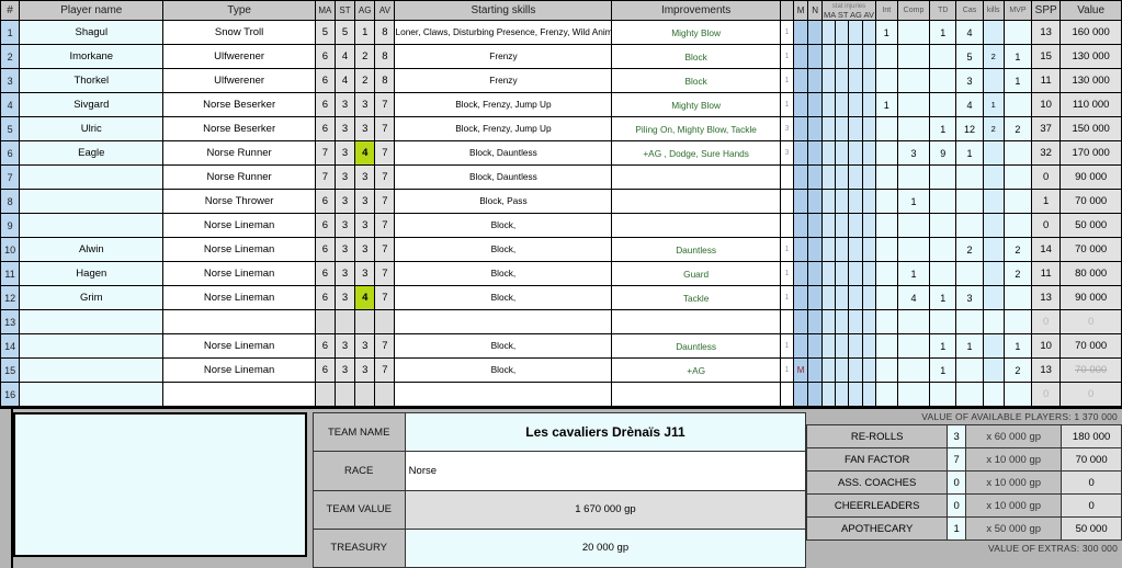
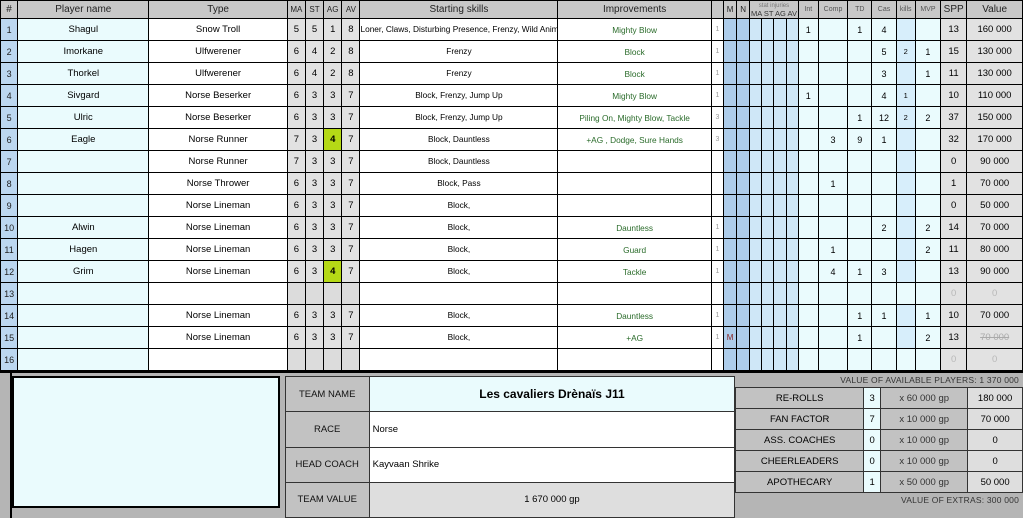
  1	Shagul	Snow Troll	5	5	1	8	Loner, Claws, Disturbing Presence, Frenzy, Wild Anim	Mighty Blow								1		1	4			13	160 000
  2	Imorkane	Ulfwerener	6	4	2	8	Frenzy	Block											5	2	1	15	130 000
  3	Thorkel	Ulfwerener	6	4	2	8	Frenzy	Block											3		1	11	130 000
  4	Sivgard	Norse Beserker	6	3	3	7	Block, Frenzy, Jump Up	Mighty Blow								1			4	1		10	110 000
  5	Ulric	Norse Beserker	6	3	3	7	Block, Frenzy, Jump Up	Piling On, Mighty Blow, Tackle										1	12	2	2	37	150 000
  6	Eagle	Norse Runner	7	3	4	7	Block, Dauntless	+AG , Dodge, Sure Hands									3	9	1			32	170 000
  7		Norse Runner	7	3	3	7	Block, Dauntless															0	90 000
  8		Norse Thrower	6	3	3	7	Block, Pass										1					1	70 000
  9		Norse Lineman	6	3	3	7	Block,															0	50 000
  10	Alwin	Norse Lineman	6	3	3	7	Block,	Dauntless											2		2	14	70 000
  11	Hagen	Norse Lineman	6	3	3	7	Block,	Guard									1				2	11	80 000
  12	Grim	Norse Lineman	6	3	4	7	Block,	Tackle									4	1	3			13	90 000
  13																						0	0
  14		Norse Lineman	6	3	3	7	Block,	Dauntless										1	1		1	10	70 000
  15		Norse Lineman	6	3	3	7	Block,	+AG		M								1			2	13	70 000
  16																						0	0
  TEAM NAME	Les cavaliers Drènaïs J11
  RACE	Norse
+ HEAD COACH	Kayvaan Shrike
  TEAM VALUE	1 670 000 gp
- TREASURY	20 000 gp
  VALUE OF AVAILABLE PLAYERS: 1 370 000
  RE-ROLLS	3	x 60 000 gp	180 000
  FAN FACTOR	7	x 10 000 gp	70 000
  ASS. COACHES	0	x 10 000 gp	0
  CHEERLEADERS	0	x 10 000 gp	0
  APOTHECARY	1	x 50 000 gp	50 000
  VALUE OF EXTRAS: 300 000
